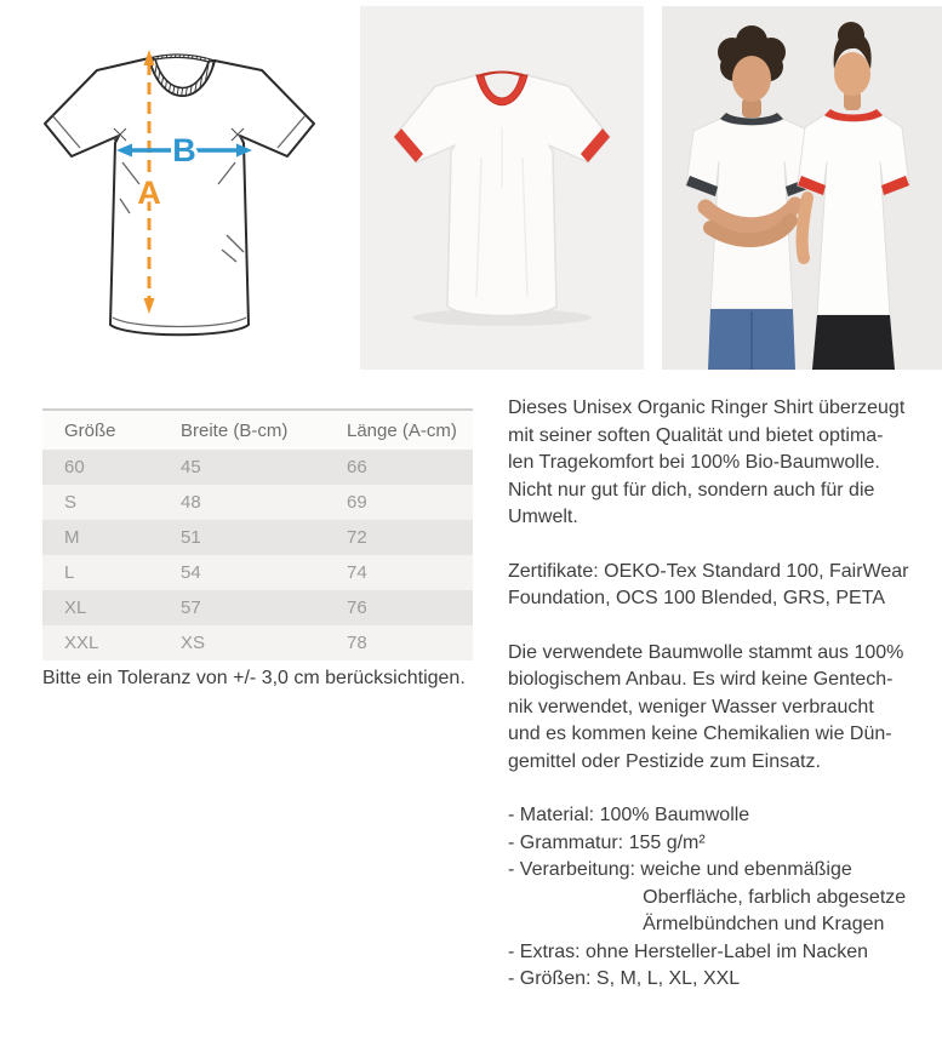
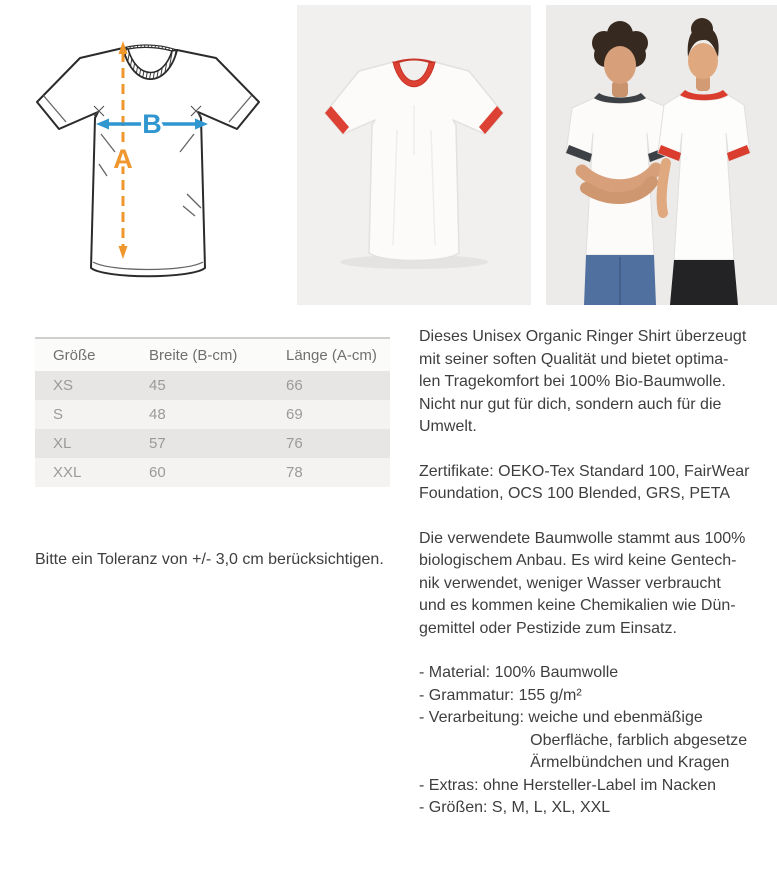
  B
  A
  Größe	Breite (B-cm)	Länge (A-cm)
- 60	45	66
+ XS	45	66
  S	48	69
- M	51	72
- L	54	74
  XL	57	76
- XXL	XS	78
+ XXL	60	78
  Bitte ein Toleranz von +/- 3,0 cm berücksichtigen.
  Dieses Unisex Organic Ringer Shirt überzeugt
  mit seiner soften Qualität und bietet optima-
  len Tragekomfort bei 100% Bio-Baumwolle.
  Nicht nur gut für dich, sondern auch für die
  Umwelt.
  Zertifikate: OEKO-Tex Standard 100, FairWear
  Foundation, OCS 100 Blended, GRS, PETA
  Die verwendete Baumwolle stammt aus 100%
  biologischem Anbau. Es wird keine Gentech-
  nik verwendet, weniger Wasser verbraucht
  und es kommen keine Chemikalien wie Dün-
  gemittel oder Pestizide zum Einsatz.
  - Material: 100% Baumwolle
  - Grammatur: 155 g/m²
  - Verarbeitung: weiche und ebenmäßige
  Oberfläche, farblich abgesetze
  Ärmelbündchen und Kragen
  - Extras: ohne Hersteller-Label im Nacken
  - Größen: S, M, L, XL, XXL
